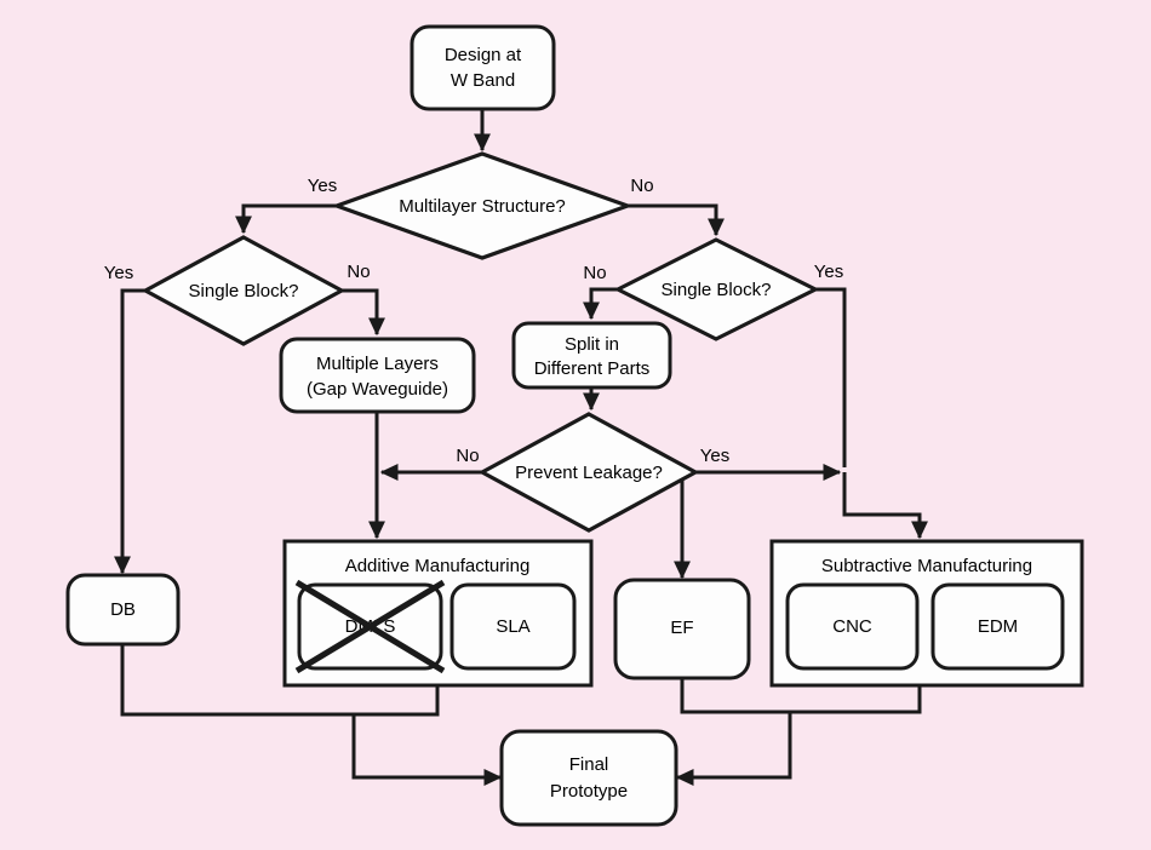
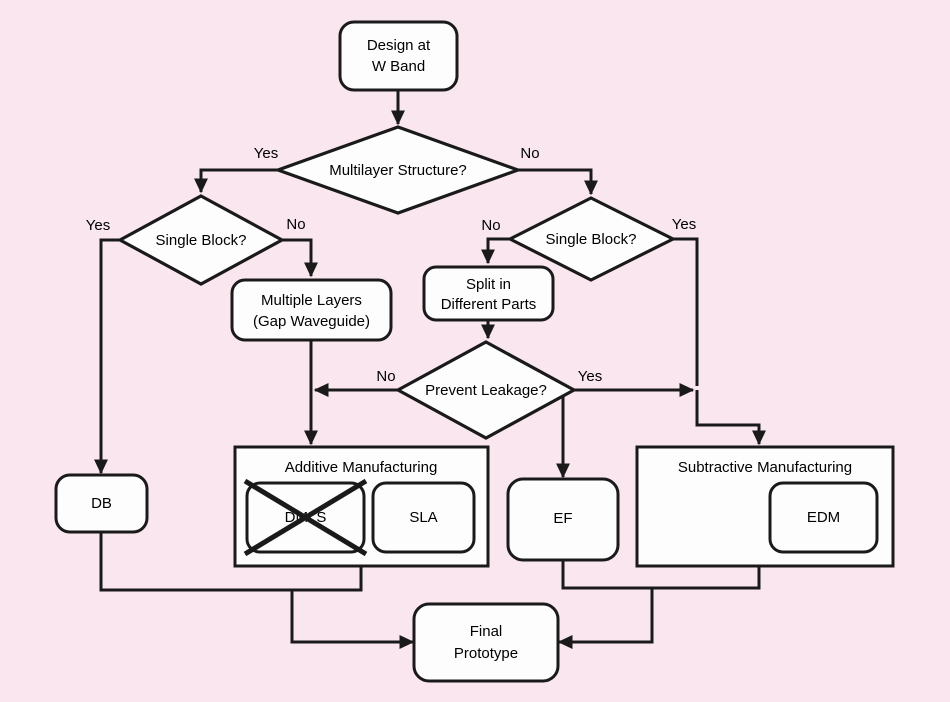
  Design at
  W Band
  Multilayer Structure?
  Single Block?
  Single Block?
  Multiple Layers
  (Gap Waveguide)
  Split in
  Different Parts
  Prevent Leakage?
  DB
  Additive Manufacturing
  DLS
  SLA
  EF
  Subtractive Manufacturing
- CNC
  EDM
  Final
  Prototype
  Yes
  No
  Yes
  No
  No
  Yes
  No
  Yes
